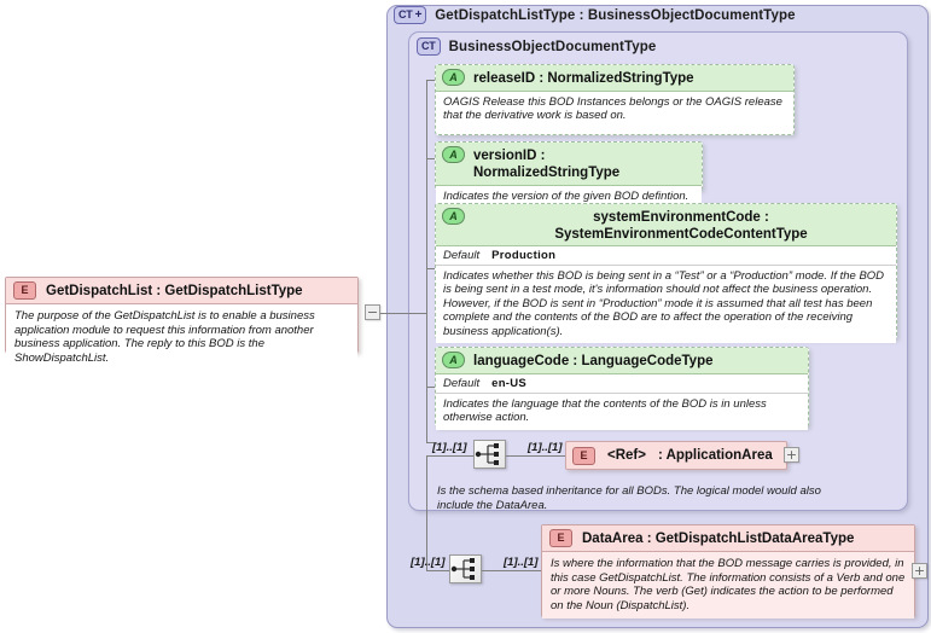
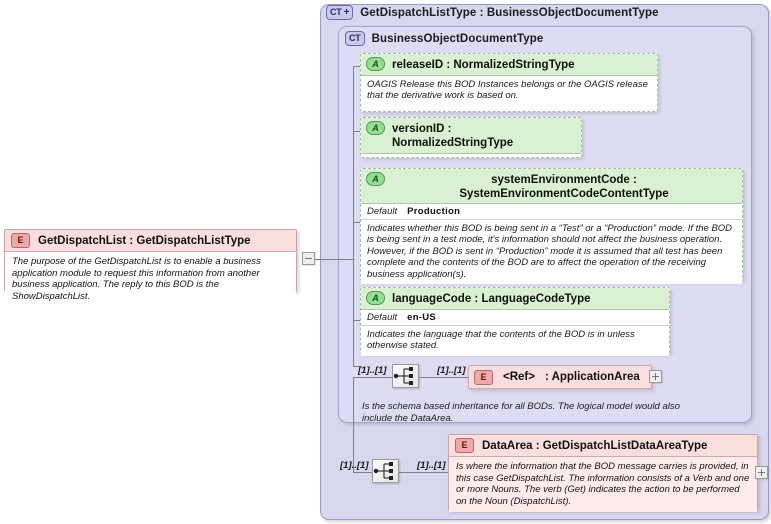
  CT
  +
  GetDispatchListType : BusinessObjectDocumentType
  CT
  BusinessObjectDocumentType
  A
  releaseID : NormalizedStringType
  OAGIS Release this BOD Instances belongs or the OAGIS release that the derivative work is based on.
  A
  versionID : NormalizedStringType
- Indicates the version of the given BOD defintion.
  A
  systemEnvironmentCode : SystemEnvironmentCodeContentType
  Default
  Production
  Indicates whether this BOD is being sent in a “Test” or a “Production” mode. If the BOD is being sent in a test mode, it's information should not affect the business operation. However, if the BOD is sent in “Production” mode it is assumed that all test has been complete and the contents of the BOD are to affect the operation of the receiving business application(s).
  A
  languageCode : LanguageCodeType
  Default
  en-US
- Indicates the language that the contents of the BOD is in unless otherwise action.
+ Indicates the language that the contents of the BOD is in unless otherwise stated.
  [1]..[1]
  [1]..[1]
  E
  <Ref>
  : ApplicationArea
  +
  Is the schema based inheritance for all BODs. The logical model would also include the DataArea.
  [1]..[1]
  [1]..[1]
  E
  DataArea : GetDispatchListDataAreaType
  Is where the information that the BOD message carries is provided, in this case GetDispatchList. The information consists of a Verb and one or more Nouns. The verb (Get) indicates the action to be performed on the Noun (DispatchList).
  +
  E
  GetDispatchList : GetDispatchListType
  The purpose of the GetDispatchList is to enable a business application module to request this information from another business application. The reply to this BOD is the ShowDispatchList.
  −
